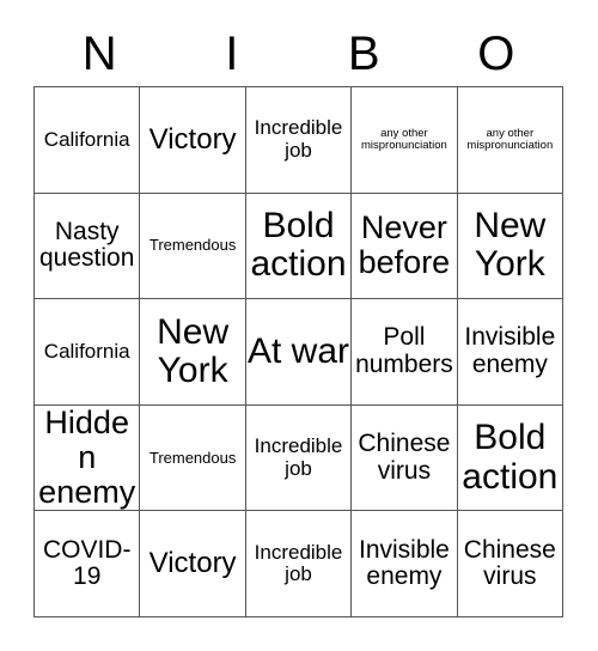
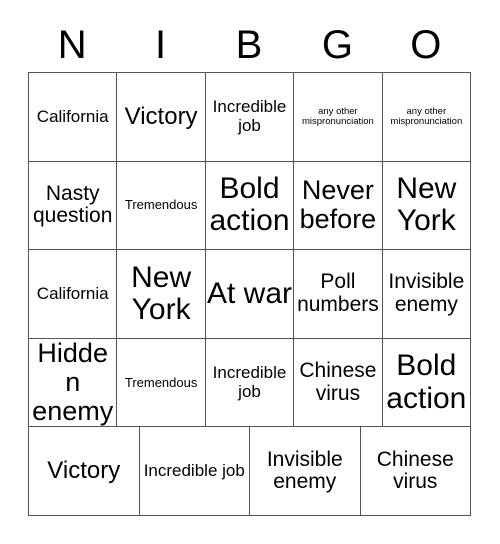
  N
  I
  B
+ G
  O
  California
  Victory
  Incredible job
  any other mispronunciation
  any other mispronunciation
  Nasty question
  Tremendous
  Bold action
  Never before
  New York
  California
  New York
  At war
  Poll numbers
  Invisible enemy
  Hidden enemy
  Tremendous
  Incredible job
  Chinese virus
  Bold action
- COVID-19
  Victory
  Incredible job
  Invisible enemy
  Chinese virus
